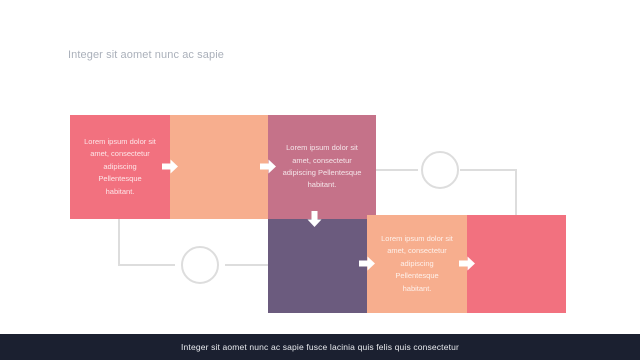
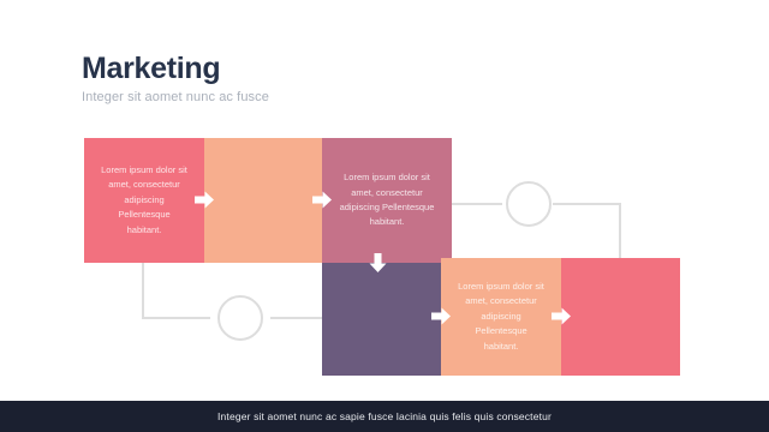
+ Marketing
- Integer sit aomet nunc ac sapie
+ Integer sit aomet nunc ac fusce
  Lorem ipsum dolor sit amet, consectetur adipiscing Pellentesque habitant.
  Lorem ipsum dolor sit amet, consectetur adipiscing Pellentesque habitant.
  Lorem ipsum dolor sit amet, consectetur adipiscing Pellentesque habitant.
  Integer sit aomet nunc ac sapie fusce lacinia quis felis quis consectetur
